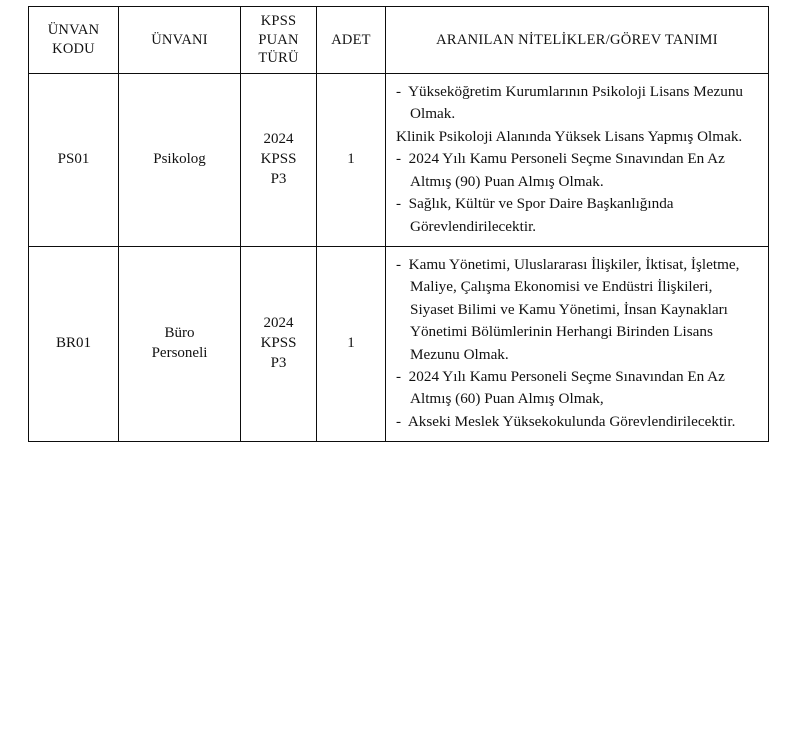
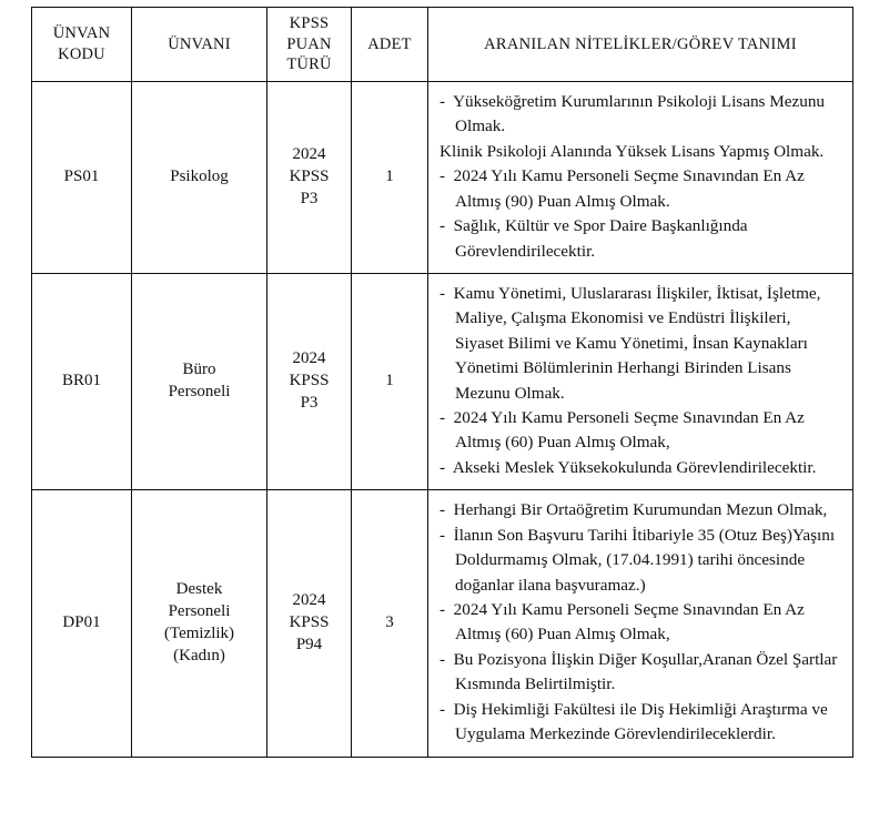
  ÜNVAN KODU	ÜNVANI	KPSS PUAN TÜRÜ	ADET	ARANILAN NİTELİKLER/GÖREV TANIMI
  PS01	Psikolog	2024 KPSS P3	1	- Yükseköğretim Kurumlarının Psikoloji Lisans Mezunu Olmak. Klinik Psikoloji Alanında Yüksek Lisans Yapmış Olmak. - 2024 Yılı Kamu Personeli Seçme Sınavından En Az Altmış (90) Puan Almış Olmak. - Sağlık, Kültür ve Spor Daire Başkanlığında Görevlendirilecektir.
  BR01	Büro Personeli	2024 KPSS P3	1	- Kamu Yönetimi, Uluslararası İlişkiler, İktisat, İşletme, Maliye, Çalışma Ekonomisi ve Endüstri İlişkileri, Siyaset Bilimi ve Kamu Yönetimi, İnsan Kaynakları Yönetimi Bölümlerinin Herhangi Birinden Lisans Mezunu Olmak. - 2024 Yılı Kamu Personeli Seçme Sınavından En Az Altmış (60) Puan Almış Olmak, - Akseki Meslek Yüksekokulunda Görevlendirilecektir.
+ DP01	Destek Personeli (Temizlik) (Kadın)	2024 KPSS P94	3	- Herhangi Bir Ortaöğretim Kurumundan Mezun Olmak, - İlanın Son Başvuru Tarihi İtibariyle 35 (Otuz Beş)Yaşını Doldurmamış Olmak, (17.04.1991) tarihi öncesinde doğanlar ilana başvuramaz.) - 2024 Yılı Kamu Personeli Seçme Sınavından En Az Altmış (60) Puan Almış Olmak, - Bu Pozisyona İlişkin Diğer Koşullar,Aranan Özel Şartlar Kısmında Belirtilmiştir. - Diş Hekimliği Fakültesi ile Diş Hekimliği Araştırma ve Uygulama Merkezinde Görevlendirileceklerdir.
